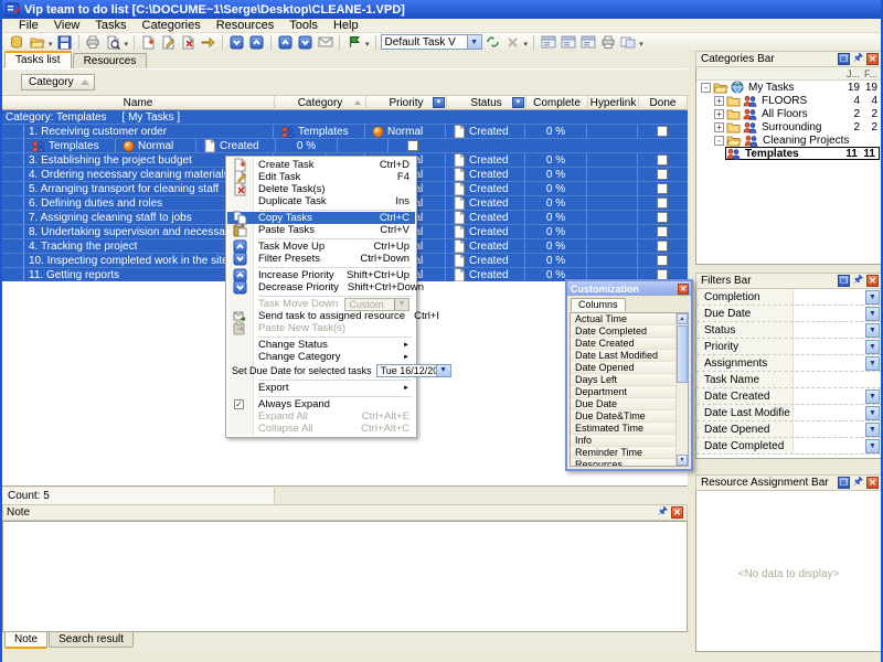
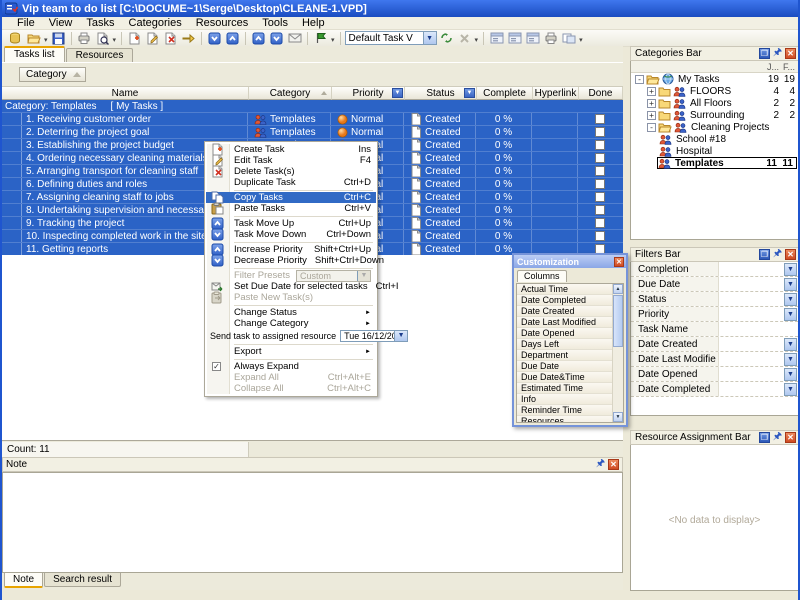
  Vip team to do list [C:\DOCUME~1\Serge\Desktop\CLEANE-1.VPD]
  File
  View
  Tasks
  Categories
  Resources
  Tools
  Help
  Default Task V
  Tasks list
  Resources
  Category
  Name
  Category
  Priority
  Status
  Complete
  Hyperlink
  Done
  Category: Templates
  [ My Tasks ]
  1. Receiving customer order
  Templates
  Normal
  Created
  0 %
+ 2. Deterring the project goal
  Templates
  Normal
  Created
  0 %
  3. Establishing the project budget
  Created
  0 %
  4. Ordering necessary cleaning material
  Created
  0 %
  5. Arranging transport for cleaning staff
  Created
  0 %
  6. Defining duties and roles
  Created
  0 %
  7. Assigning cleaning staff to jobs
  Created
  0 %
  Created
  0 %
- 4. Tracking the project
+ 9. Tracking the project
  Created
  0 %
  10. Inspecting completed work in the sit
  Created
  0 %
  11. Getting reports
  Created
  0 %
- Count: 5
+ Count: 11
  Note
  🖈
  ✕
  Note
  Search result
  Categories Bar
  ❐
  🖈
  ✕
  J...
  F...
  -
  My Tasks
  19
  19
  +
  FLOORS
  4
  4
  +
  All Floors
  2
  2
  +
  Surrounding
  2
  2
  -
  Cleaning Projects
+ School #18
+ Hospital
  Templates
  11
  11
  Filters Bar
  ❐
  🖈
  ✕
  Completion
  Due Date
  Status
  Priority
- Assignments
  Task Name
  Date Created
  Date Last Modifie
  Date Opened
  Date Completed
  Resource Assignment Bar
  ❐
  🖈
  ✕
  <No data to display>
  Create Task
- Ctrl+D
+ Ins
  Edit Task
  F4
  Delete Task(s)
  Duplicate Task
- Ins
+ Ctrl+D
  Copy Tasks
  Ctrl+C
  Paste Tasks
  Ctrl+V
  Task Move Up
  Ctrl+Up
- Filter Presets
+ Task Move Down
  Ctrl+Down
  Increase Priority
  Shift+Ctrl+Up
  Decrease Priority
  Shift+Ctrl+Down
- Task Move Down
+ Filter Presets
  Custom
- Send task to assigned resource
+ Set Due Date for selected tasks
  Ctrl+I
  Paste New Task(s)
  Change Status
  Change Category
- Set Due Date for selected tasks
+ Send task to assigned resource
  Tue 16/12/2
  Export
  ✓
  Always Expand
  Expand All
  Ctrl+Alt+E
  Collapse All
  Ctrl+Alt+C
  Customization
  Columns
  Actual Time
  Date Completed
  Date Created
  Date Last Modified
  Date Opened
  Days Left
  Department
  Due Date
  Due Date&Time
  Estimated Time
  Info
  Reminder Time
  Resources
